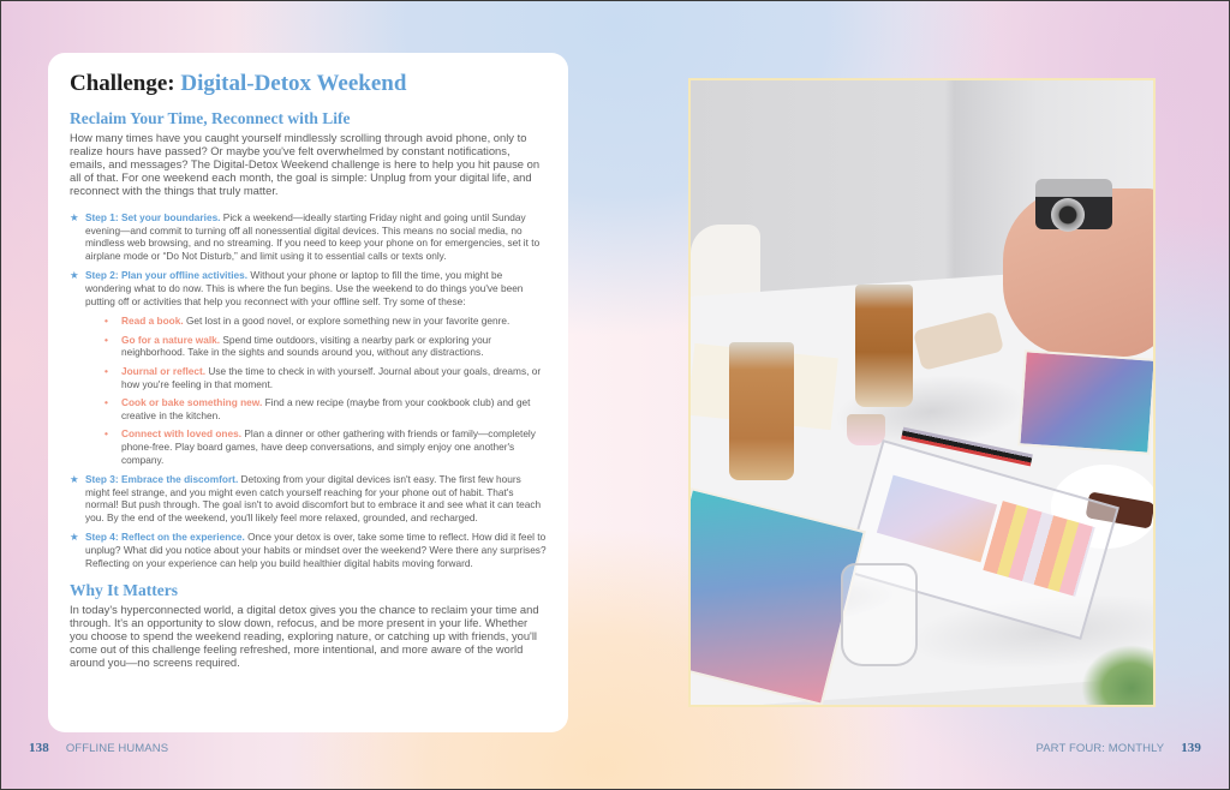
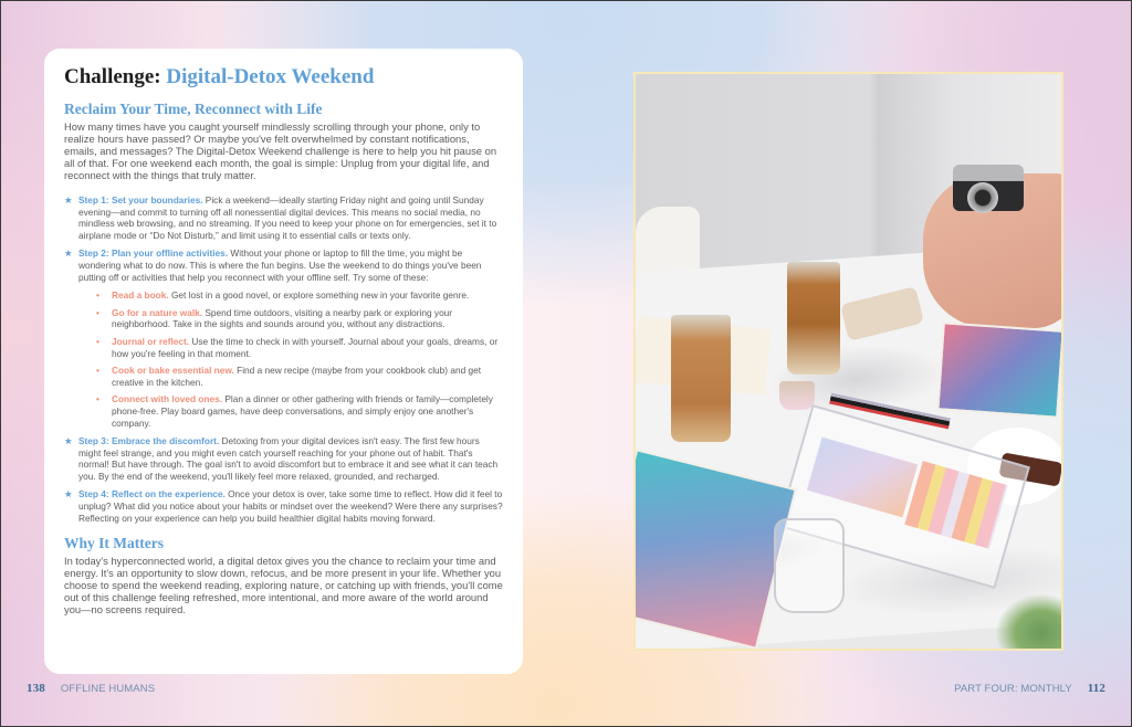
  Challenge: Digital-Detox Weekend
  Reclaim Your Time, Reconnect with Life
- How many times have you caught yourself mindlessly scrolling through avoid phone, only to realize hours have passed? Or maybe you've felt overwhelmed by constant notifications, emails, and messages? The Digital-Detox Weekend challenge is here to help you hit pause on all of that. For one weekend each month, the goal is simple: Unplug from your digital life, and reconnect with the things that truly matter.
+ How many times have you caught yourself mindlessly scrolling through your phone, only to realize hours have passed? Or maybe you've felt overwhelmed by constant notifications, emails, and messages? The Digital-Detox Weekend challenge is here to help you hit pause on all of that. For one weekend each month, the goal is simple: Unplug from your digital life, and reconnect with the things that truly matter.
  ★
  Step 1: Set your boundaries. Pick a weekend—ideally starting Friday night and going until Sunday evening—and commit to turning off all nonessential digital devices. This means no social media, no mindless web browsing, and no streaming. If you need to keep your phone on for emergencies, set it to airplane mode or “Do Not Disturb,” and limit using it to essential calls or texts only.
  ★
  Step 2: Plan your offline activities. Without your phone or laptop to fill the time, you might be wondering what to do now. This is where the fun begins. Use the weekend to do things you've been putting off or activities that help you reconnect with your offline self. Try some of these:
  •
  Read a book. Get lost in a good novel, or explore something new in your favorite genre.
  •
  Go for a nature walk. Spend time outdoors, visiting a nearby park or exploring your neighborhood. Take in the sights and sounds around you, without any distractions.
  •
  Journal or reflect. Use the time to check in with yourself. Journal about your goals, dreams, or how you're feeling in that moment.
  •
- Cook or bake something new. Find a new recipe (maybe from your cookbook club) and get creative in the kitchen.
+ Cook or bake essential new. Find a new recipe (maybe from your cookbook club) and get creative in the kitchen.
  •
  Connect with loved ones. Plan a dinner or other gathering with friends or family—completely phone-free. Play board games, have deep conversations, and simply enjoy one another's company.
  ★
- Step 3: Embrace the discomfort. Detoxing from your digital devices isn't easy. The first few hours might feel strange, and you might even catch yourself reaching for your phone out of habit. That's normal! But push through. The goal isn't to avoid discomfort but to embrace it and see what it can teach you. By the end of the weekend, you'll likely feel more relaxed, grounded, and recharged.
+ Step 3: Embrace the discomfort. Detoxing from your digital devices isn't easy. The first few hours might feel strange, and you might even catch yourself reaching for your phone out of habit. That's normal! But have through. The goal isn't to avoid discomfort but to embrace it and see what it can teach you. By the end of the weekend, you'll likely feel more relaxed, grounded, and recharged.
  ★
  Step 4: Reflect on the experience. Once your detox is over, take some time to reflect. How did it feel to unplug? What did you notice about your habits or mindset over the weekend? Were there any surprises? Reflecting on your experience can help you build healthier digital habits moving forward.
  Why It Matters
- In today's hyperconnected world, a digital detox gives you the chance to reclaim your time and through. It's an opportunity to slow down, refocus, and be more present in your life. Whether you choose to spend the weekend reading, exploring nature, or catching up with friends, you'll come out of this challenge feeling refreshed, more intentional, and more aware of the world around you—no screens required.
+ In today's hyperconnected world, a digital detox gives you the chance to reclaim your time and energy. It's an opportunity to slow down, refocus, and be more present in your life. Whether you choose to spend the weekend reading, exploring nature, or catching up with friends, you'll come out of this challenge feeling refreshed, more intentional, and more aware of the world around you—no screens required.
  138
  OFFLINE HUMANS
  PART FOUR: MONTHLY
- 139
+ 112
